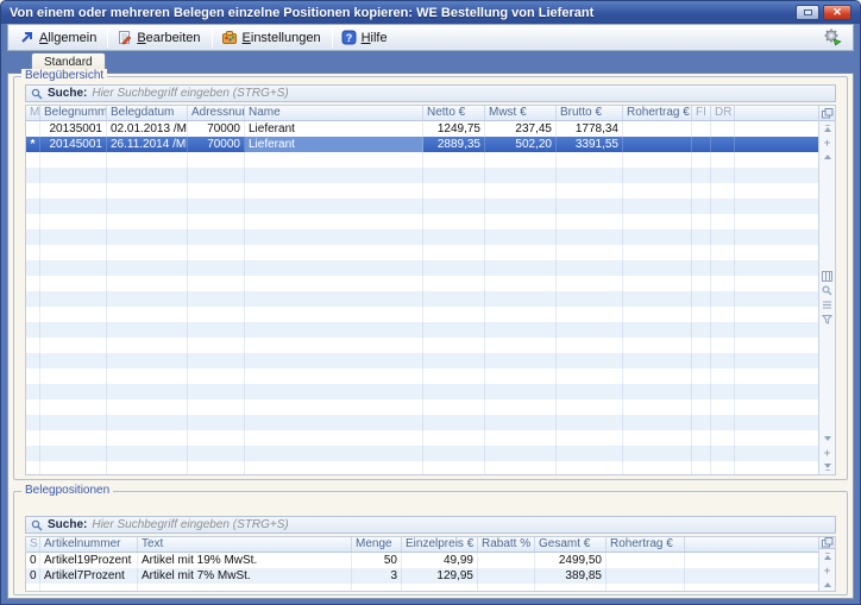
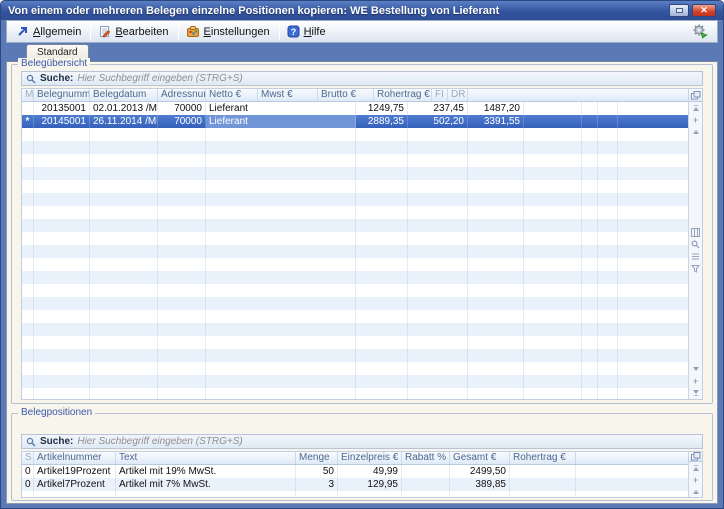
  Von einem oder mehreren Belegen einzelne Positionen kopieren: WE Bestellung von Lieferant
  ✕
  Allgemein
  Bearbeiten
  Einstellungen
  ?
  Hilfe
  Standard
  Belegübersicht
  Suche:
  Hier Suchbegriff eingeben (STRG+S)
  M
  Belegnumm
  Belegdatum
  Adressnu
- Name
  Netto €
  Mwst €
  Brutto €
  Rohertrag €
  FI
  DR
  20135001
  02.01.2013 /M
  70000
  Lieferant
  1249,75
  237,45
- 1778,34
+ 1487,20
  *
  20145001
  26.11.2014 /Mi
  70000
  Lieferant
  2889,35
  502,20
  3391,55
  +
  +
  Belegpositionen
  Suche:
  Hier Suchbegriff eingeben (STRG+S)
  S
  Artikelnummer
  Text
  Menge
  Einzelpreis €
  Rabatt %
  Gesamt €
  Rohertrag €
  0
  Artikel19Prozent
  Artikel mit 19% MwSt.
  50
  49,99
  2499,50
  0
  Artikel7Prozent
  Artikel mit 7% MwSt.
  3
  129,95
  389,85
  +
